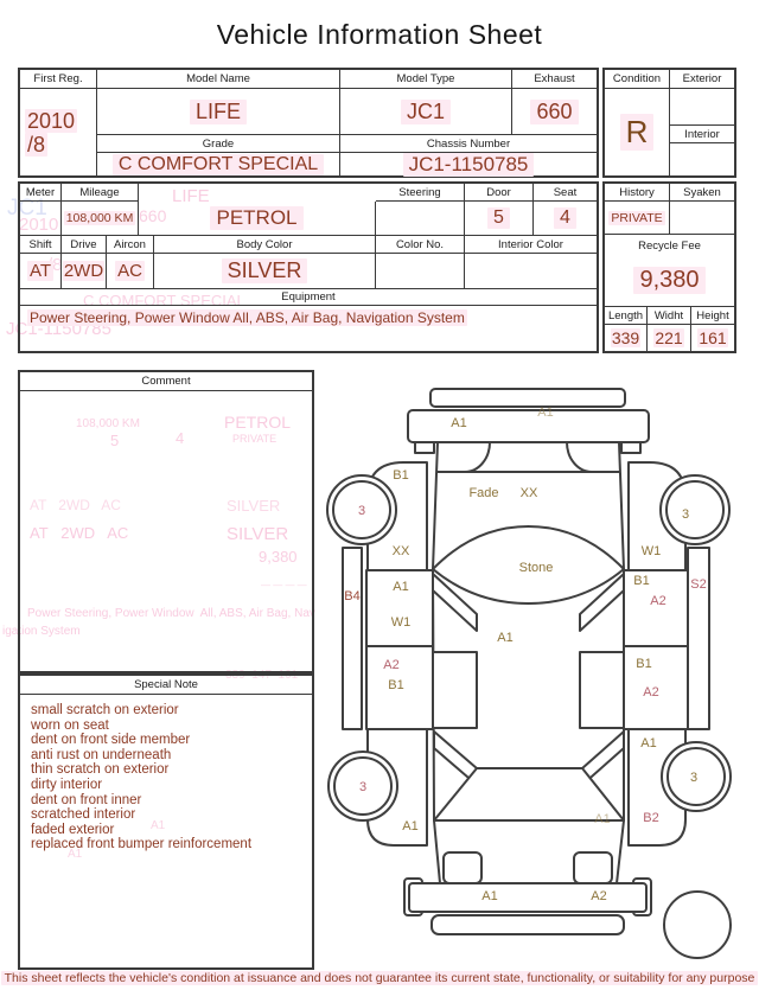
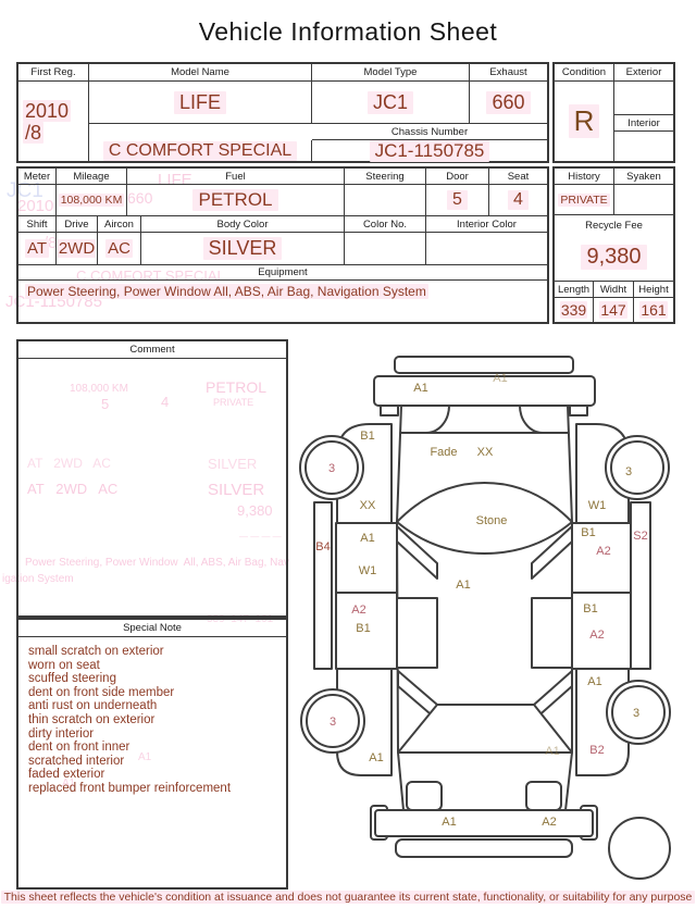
  JC1
  2010
  LIFE
  660
  C COMFORT SPECIAL
  JC1-1150785
  108,000 KM
  5
  4
  PETROL
  PRIVATE
  AT 2WD AC
  AT 2WD AC
  SILVER
  SILVER
  9,380
  Power Steering, Power Window All, ABS, Air Bag, Nav
  igation System
  339 147 161
  A1
  A1
  Vehicle Information Sheet
  First Reg.
  Model Name
  Model Type
  Exhaust
  2010
  /8
  LIFE
  JC1
  660
- Grade
  Chassis Number
  C COMFORT SPECIAL
  JC1-1150785
  Condition
  Exterior
  R
  Interior
  Meter
  Mileage
+ Fuel
  Steering
  Door
  Seat
  108,000 KM
  PETROL
  5
  4
  Shift
  Drive
  Aircon
  Body Color
  Color No.
  Interior Color
  AT
  2WD
  AC
  SILVER
  Equipment
  Power Steering, Power Window All, ABS, Air Bag, Navigation System
  History
  Syaken
  PRIVATE
  Recycle Fee
  9,380
  Length
  Widht
  Height
  339
- 221
+ 147
  161
  Comment
  Special Note
  small scratch on exterior
  worn on seat
+ scuffed steering
  dent on front side member
  anti rust on underneath
  thin scratch on exterior
  dirty interior
  dent on front inner
  scratched interior
  faded exterior
  replaced front bumper reinforcement
  A1
  A1
  B1
  3
  Fade
  XX
  3
  XX
  W1
  Stone
  A1
  B1
  B4
  S2
  A2
  W1
  A1
  A2
  B1
  B1
  A2
  A1
  3
  3
  A1
  A1
  B2
  A1
  A2
  This sheet reflects the vehicle's condition at issuance and does not guarantee its current state, functionality, or suitability for any purpose
